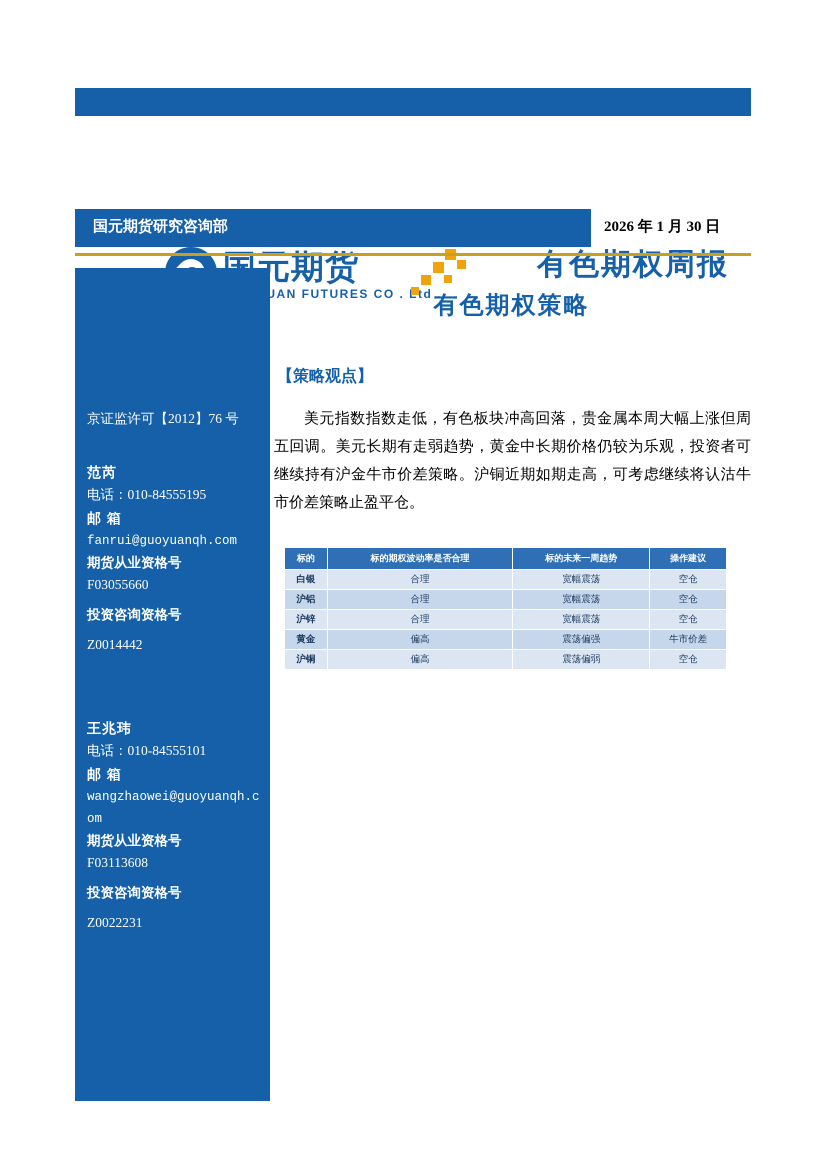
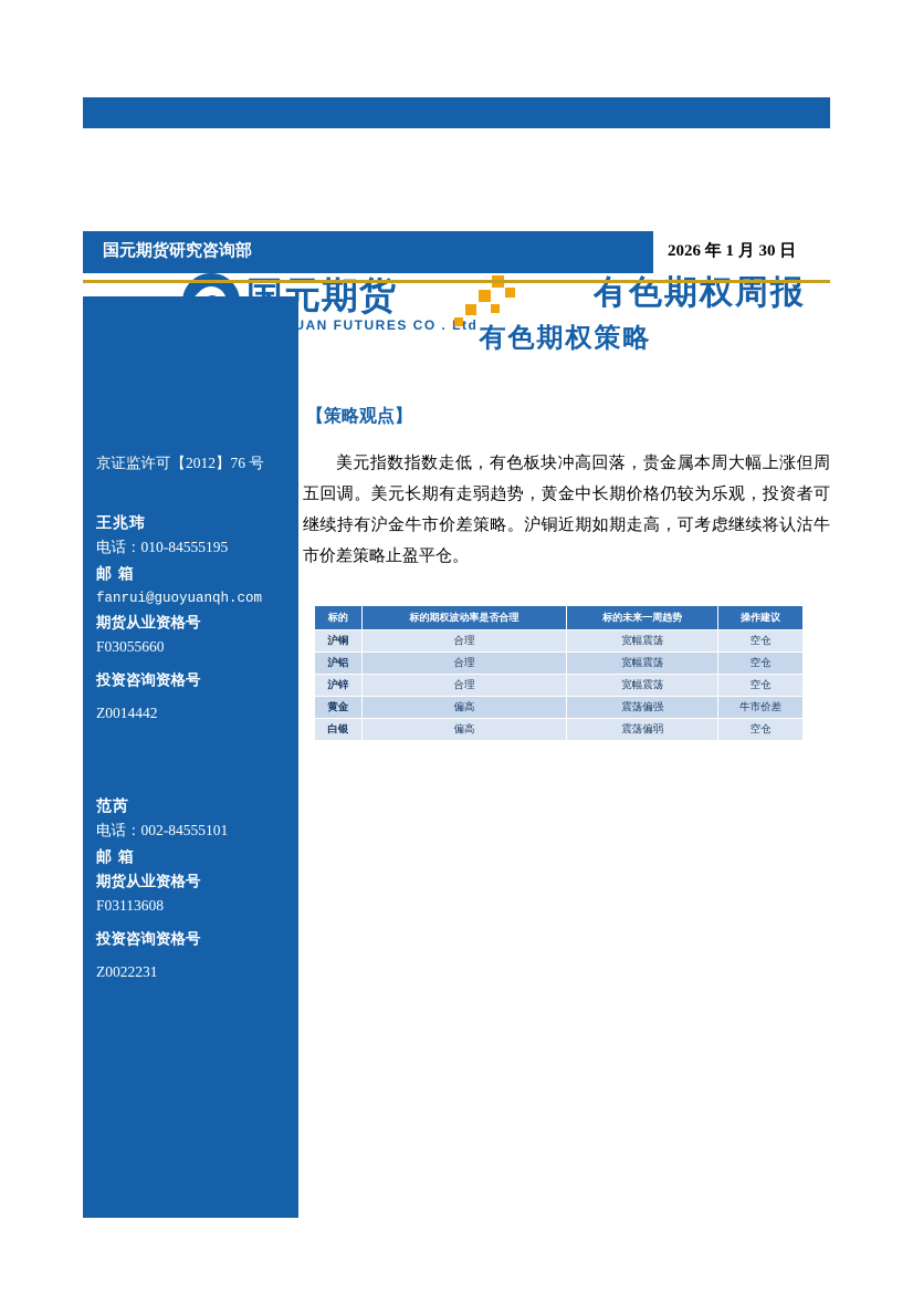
  国元期货
  UAN FUTURES CO .td .
  有色期权周报
  国元期货研究咨询部
  2026 年 1 月 30 日
  京证监许可【2012】76 号
- 范芮
+ 王兆玮
  电话：010-84555195
  邮 箱
  fanrui@guoyuanqh.com
  期货从业资格号
  F03055660
  投资咨询资格号
  Z0014442
- 王兆玮
+ 范芮
- 电话：010-84555101
+ 电话：002-84555101
  邮 箱
- wangzhaowei@guoyuanqh.com
  期货从业资格号
  F03113608
  投资咨询资格号
  Z0022231
  有色期权策略
  【策略观点】
  美元指数指数走低，有色板块冲高回落，贵金属本周大幅上涨但周五回调。美元长期有走弱趋势，黄金中长期价格仍较为乐观，投资者可继续持有沪金牛市价差策略。沪铜近期如期走高，可考虑继续将认沽牛市价差策略止盈平仓。
  标的	标的期权波动率是否合理	标的未来一周趋势	操作建议
- 白银	合理	宽幅震荡	空仓
+ 沪铜	合理	宽幅震荡	空仓
  沪铝	合理	宽幅震荡	空仓
  沪锌	合理	宽幅震荡	空仓
  黄金	偏高	震荡偏强	牛市价差
- 沪铜	偏高	震荡偏弱	空仓
+ 白银	偏高	震荡偏弱	空仓
